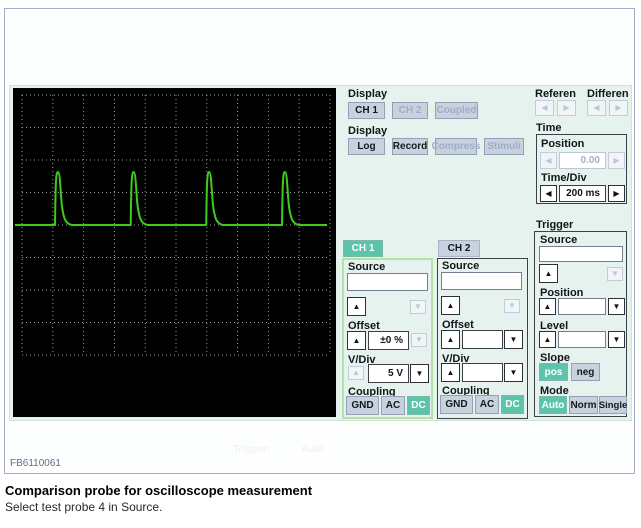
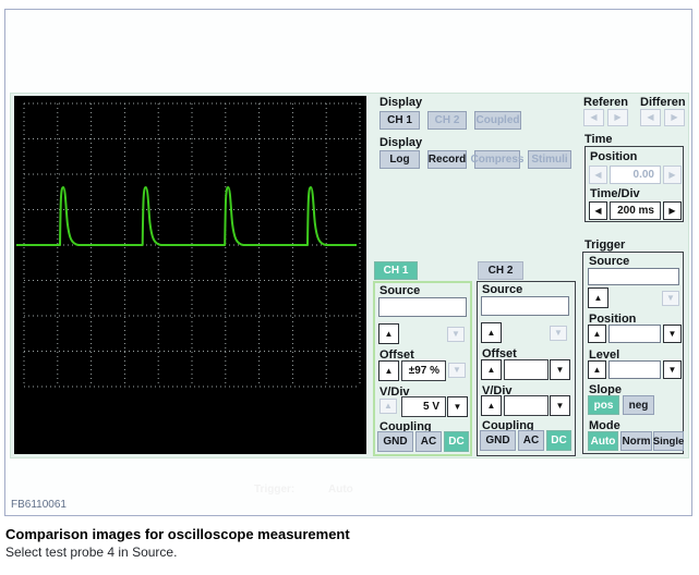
  Display
  CH 1
  CH 2
  Coupled
  Display
  Log
  Record
  Compress
  Stimuli
  Referen
  Differen
  ◀
  ▶
  ◀
  ▶
  Time
  Position
  ◀
  0.00
  ▶
  Time/Div
  ◀
  200 ms
  ▶
  Trigger
  Source
  ▲
  ▼
  Position
  ▲
  ▼
  Level
  ▲
  ▼
  Slope
  pos
  neg
  Mode
  Auto
  Norm
  Single
  CH 1
  Source
  ▲
  ▼
  Offset
  ▲
- ±0 %
+ ±97 %
  ▼
  V/Div
  ▲
  5 V
  ▼
  Coupling
  GND
  AC
  DC
  CH 2
  Source
  ▲
  ▼
  Offset
  ▲
  ▼
  V/Div
  ▲
  ▼
  Coupling
  GND
  AC
  DC
  FB6110061
- Comparison probe for oscilloscope measurement
+ Comparison images for oscilloscope measurement
  Select test probe 4 in Source.
